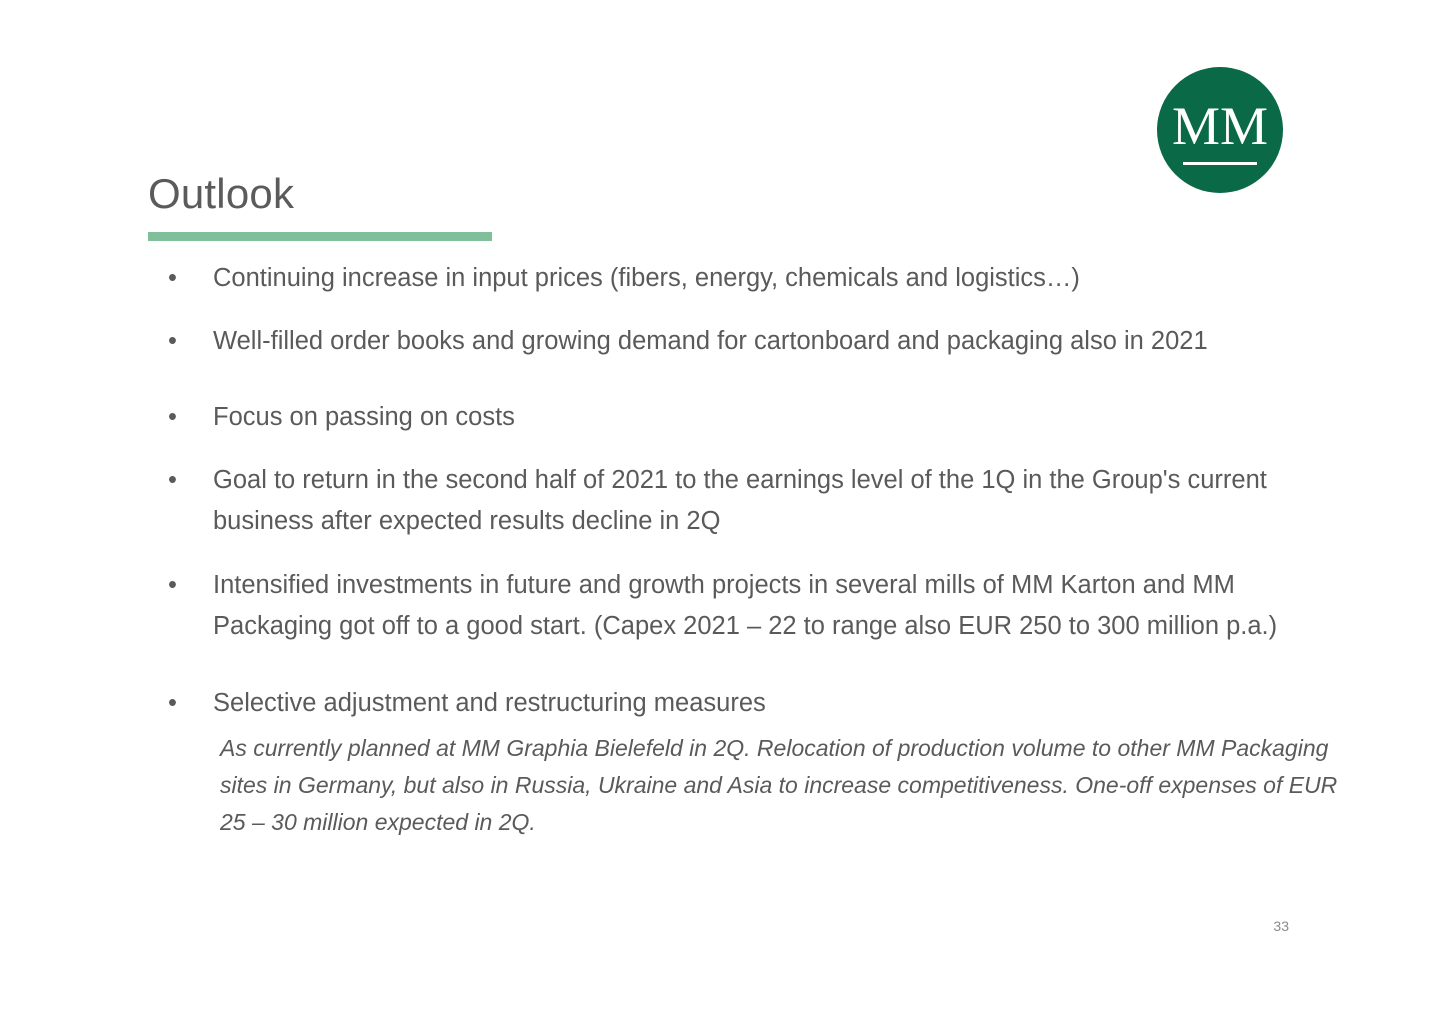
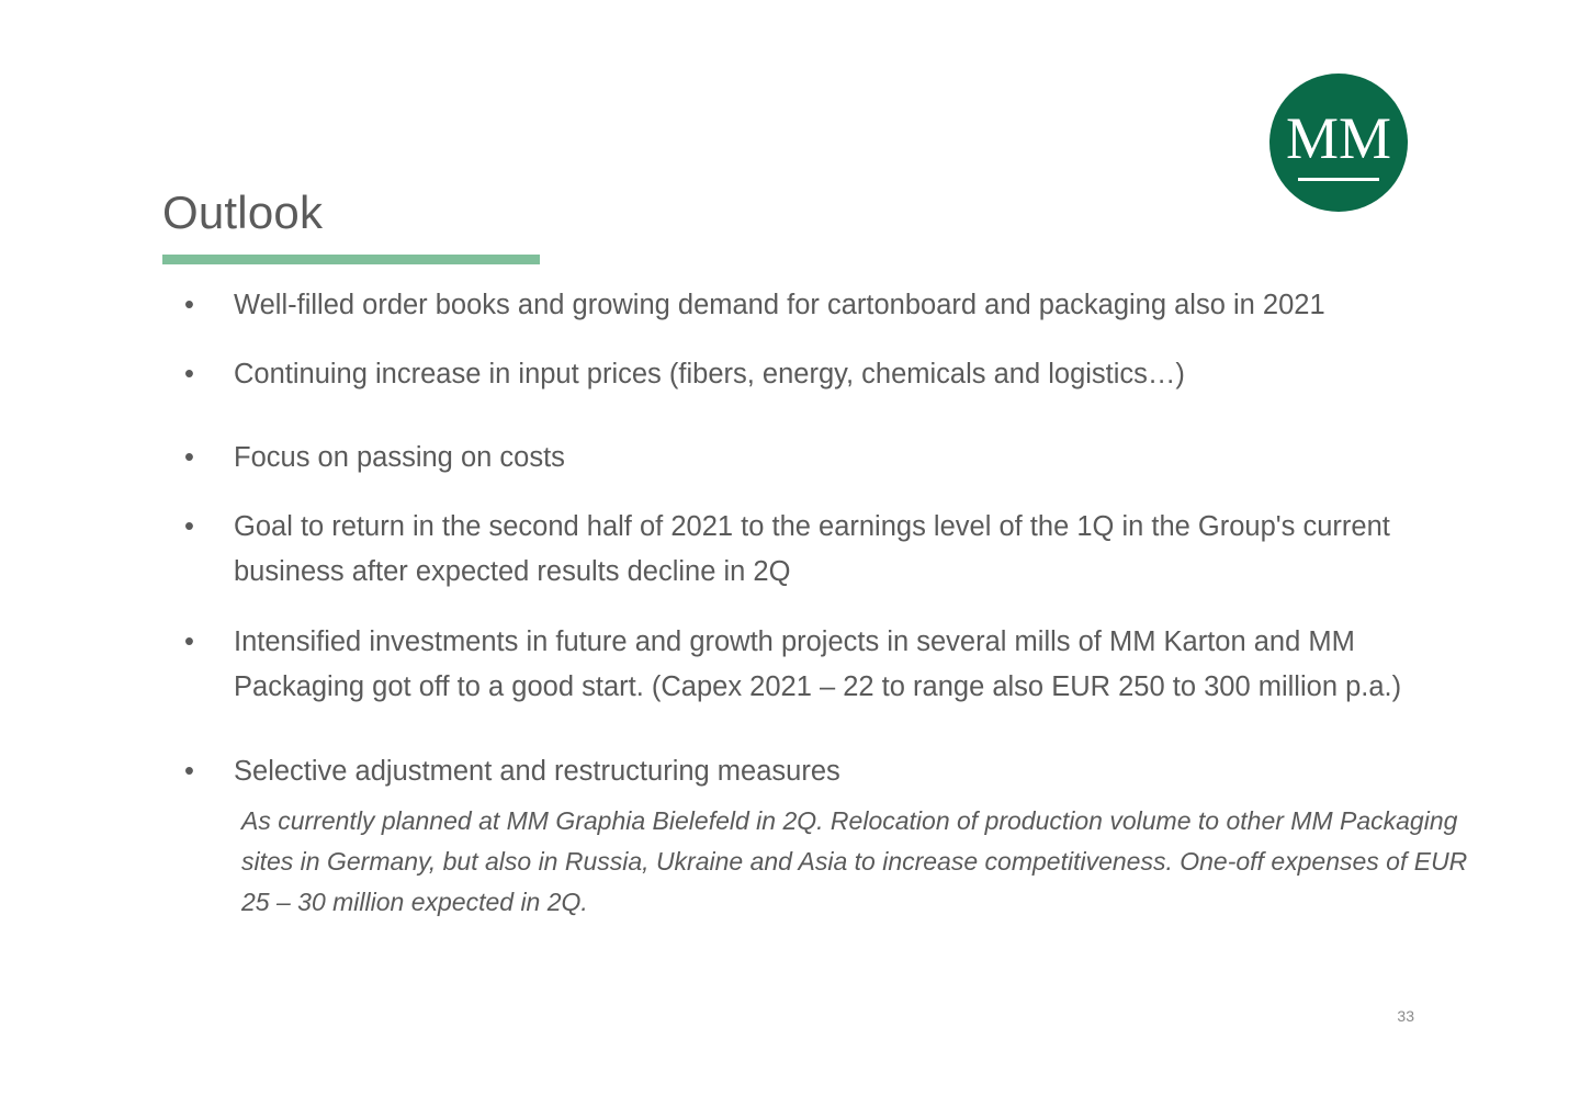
  MM
  Outlook
  •
- Continuing increase in input prices (fibers, energy, chemicals and logistics…)
+ Well-filled order books and growing demand for cartonboard and packaging also in 2021
  •
- Well-filled order books and growing demand for cartonboard and packaging also in 2021
+ Continuing increase in input prices (fibers, energy, chemicals and logistics…)
  •
  Focus on passing on costs
  •
  Goal to return in the second half of 2021 to the earnings level of the 1Q in the Group's current business after expected results decline in 2Q
  •
  Intensified investments in future and growth projects in several mills of MM Karton and MM Packaging got off to a good start. (Capex 2021 – 22 to range also EUR 250 to 300 million p.a.)
  •
  Selective adjustment and restructuring measures
  As currently planned at MM Graphia Bielefeld in 2Q. Relocation of production volume to other MM Packaging sites in Germany, but also in Russia, Ukraine and Asia to increase competitiveness. One-off expenses of EUR 25 – 30 million expected in 2Q.
  33
